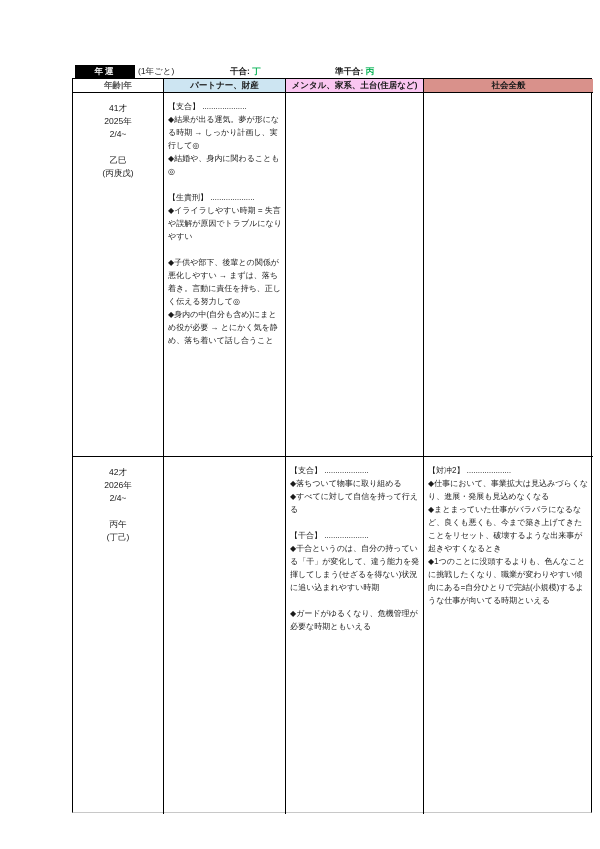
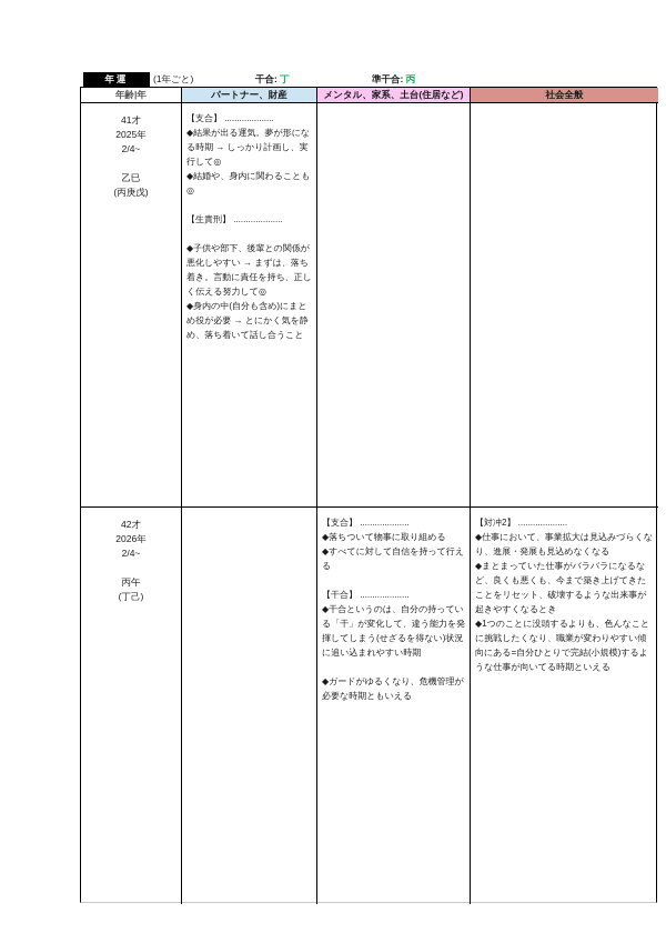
  年運
  (1年ごと)
  干合: 丁
  準干合: 丙
  年齢|年
  パートナー、財産
  メンタル、家系、土台(住居など)
  社会全般
  41才
  2025年
  2/4~
  乙巳
  (丙庚戊)
  【支合】 ....................
  ◆結果が出る運気。夢が形になる時期 → しっかり計画し、実行して◎
  ◆結婚や、身内に関わることも◎
  【生貴刑】 ....................
- ◆イライラしやすい時期 = 失言や誤解が原因でトラブルになりやすい
  ◆子供や部下、後輩との関係が悪化しやすい → まずは、落ち着き。言動に責任を持ち、正しく伝える努力して◎
  ◆身内の中(自分も含め)にまとめ役が必要 → とにかく気を静め、落ち着いて話し合うこと
  42才
  2026年
  2/4~
  丙午
  (丁己)
  【支合】 ....................
  ◆落ちついて物事に取り組める
  ◆すべてに対して自信を持って行える
  【干合】 ....................
  ◆干合というのは、自分の持っている「干」が変化して、違う能力を発揮してしまう(せざるを得ない)状況に追い込まれやすい時期
  ◆ガードがゆるくなり、危機管理が必要な時期ともいえる
  【対冲2】 ....................
  ◆仕事において、事業拡大は見込みづらくなり、進展・発展も見込めなくなる
  ◆まとまっていた仕事がバラバラになるなど、良くも悪くも、今まで築き上げてきたことをリセット、破壊するような出来事が起きやすくなるとき
  ◆1つのことに没頭するよりも、色んなことに挑戦したくなり、職業が変わりやすい傾向にある=自分ひとりで完結(小規模)するような仕事が向いてる時期といえる
